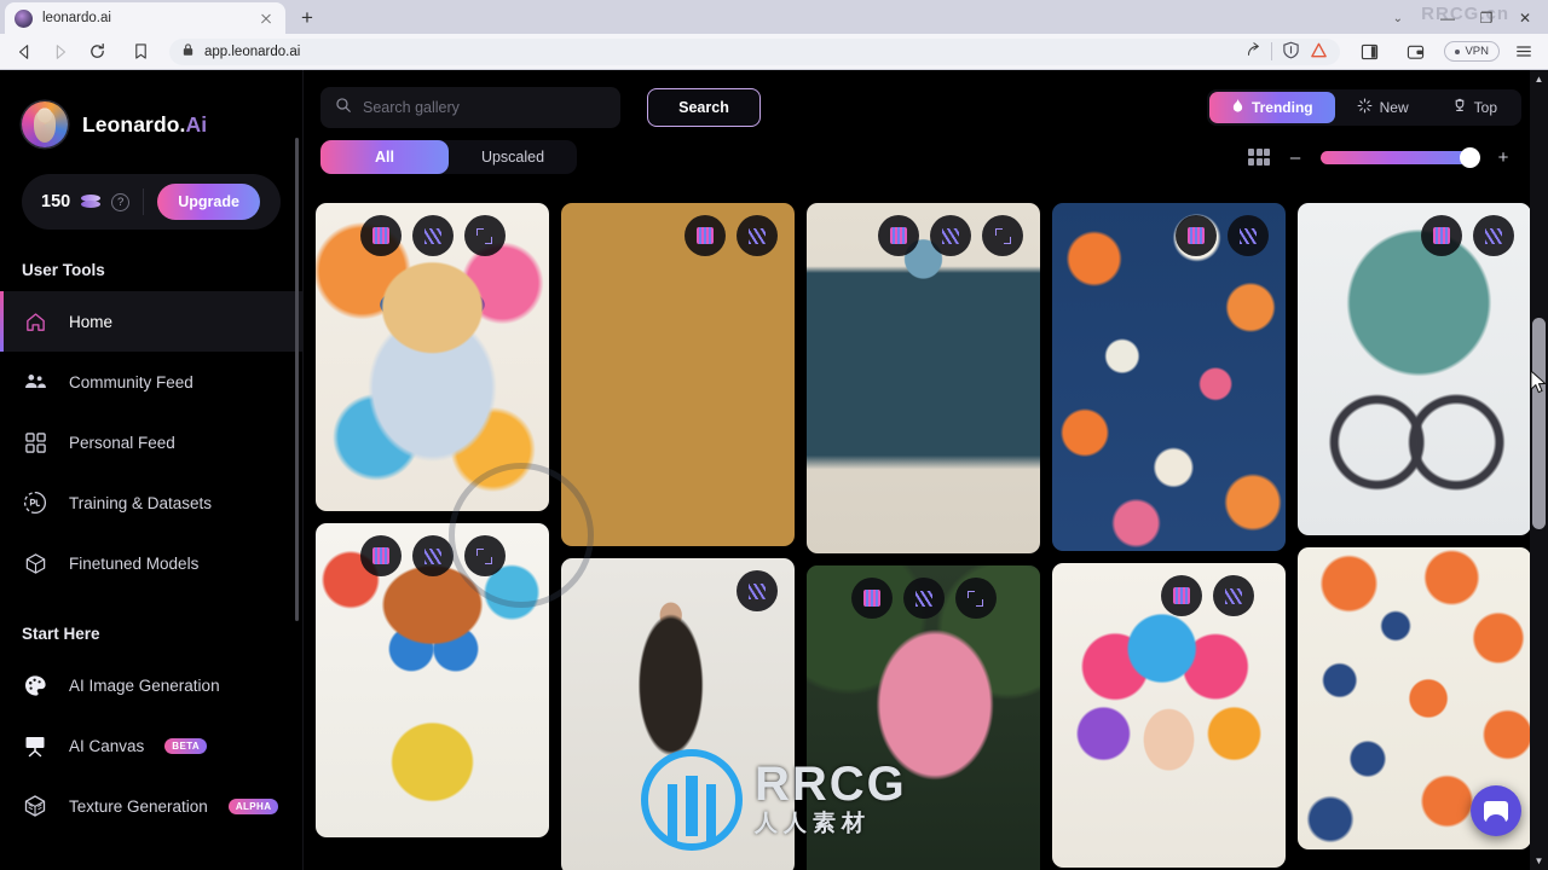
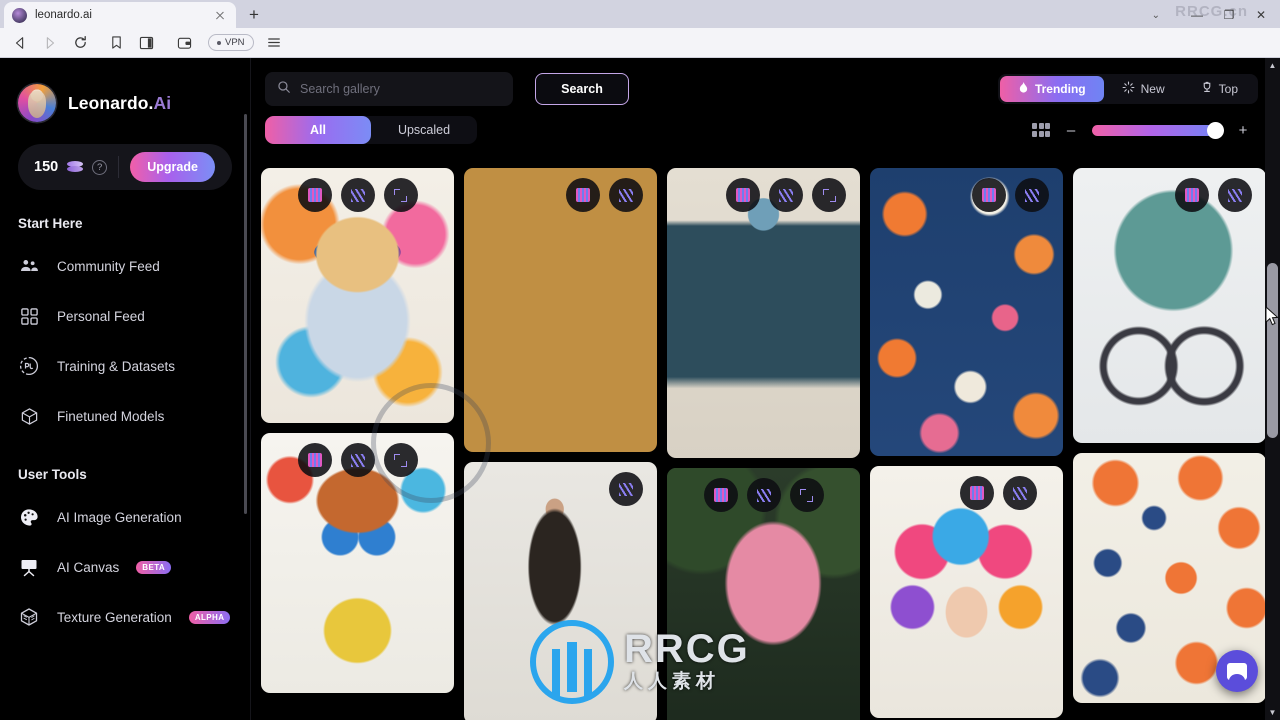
  leonardo.ai
  +
  ⌄
  —
  ❐
  ✕
  RRCG.cn
- app.leonardo.ai
  VPN
  Leonardo.Ai
  150
  ?
  Upgrade
- User Tools
+ Start Here
- Home
  Community Feed
  Personal Feed
  Training & Datasets
  Finetuned Models
- Start Here
+ User Tools
  AI Image Generation
  AI Canvas
  BETA
  Texture Generation
  ALPHA
  Search gallery
  Search
  Trending
  New
  Top
  All
  Upscaled
  –
  +
  RRCG
  人人素材
  ▲
  ▼
